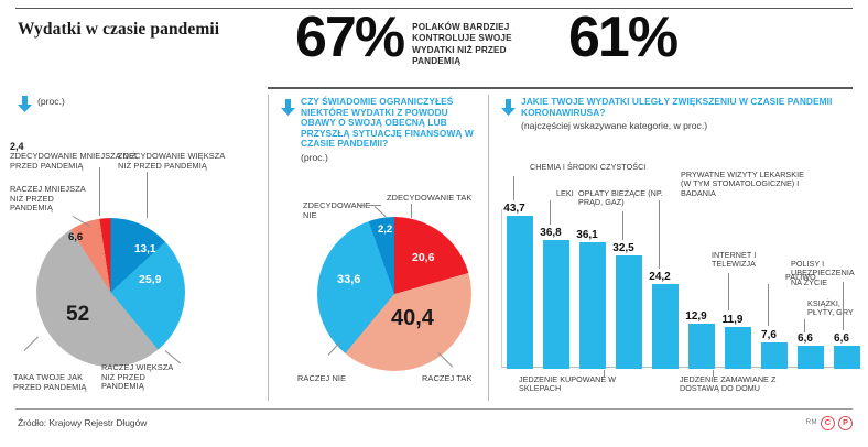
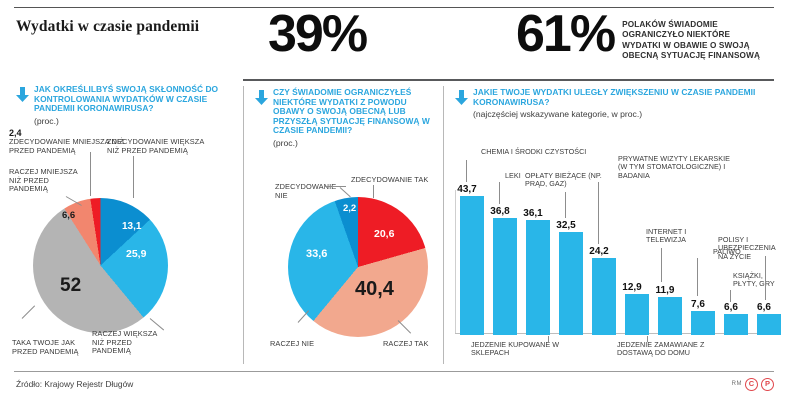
  Wydatki w czasie pandemii
- 67%
+ 39%
- POLAKÓW BARDZIEJ KONTROLUJE SWOJE WYDATKI NIŻ PRZED PANDEMIĄ
  61%
+ POLAKÓW ŚWIADOMIE OGRANICZYŁO NIEKTÓRE WYDATKI W OBAWIE O SWOJĄ OBECNĄ SYTUACJĘ FINANSOWĄ
+ JAK OKREŚLILBYŚ SWOJĄ SKŁONNOŚĆ DO KONTROLOWANIA WYDATKÓW W CZASIE PANDEMII KORONAWIRUSA?
  (proc.)
  13,1
  25,9
  52
  6,6
  2,4
  ZDECYDOWANIE MNIEJSZA NIŻ PRZED PANDEMIĄ
  RACZEJ MNIEJSZA NIŻ PRZED PANDEMIĄ
  ZDECYDOWANIE WIĘKSZA NIŻ PRZED PANDEMIĄ
  RACZEJ WIĘKSZA NIŻ PRZED PANDEMIĄ
  TAKA TWOJE JAK PRZED PANDEMIĄ
  CZY ŚWIADOMIE OGRANICZYŁEŚ NIEKTÓRE WYDATKI Z POWODU OBAWY O SWOJĄ OBECNĄ LUB PRZYSZŁĄ SYTUACJĘ FINANSOWĄ W CZASIE PANDEMII?
  (proc.)
  20,6
  40,4
  33,6
  2,2
  ZDECYDOWA NIE
  ZDECYDOWANIE TAK
  RACZEJ NIE
  RACZEJ TAK
  JAKIE TWOJE WYDATKI ULEGŁY ZWIĘKSZENIU W CZASIE PANDEMII KORONAWIRUSA?
  (najczęściej wskazywane kategorie, w proc.)
  43,7
  36,8
  36,1
  32,5
  24,2
  12,9
  11,9
  7,6
  6,6
  6,6
  CHEMIA I ŚRODKI CZYSTOŚCI
  LEKI
  OPŁATY BIEŻĄCE (NP. PRĄD, GAZ)
  JEDZENIE KUPOWANE W SKLEPACH
  PRYWATNE WIZYTY LEKARSKIE (W TYM STOMATOLOGICZNE) I BADANIA
  JEDZENIE ZAMAWIANE Z DOSTAWĄ DO DOMU
  INTERNET I TELEWIZJA
  PALIWO
  KSIĄŻKI, PŁYTY, GRY
  POLISY I UBEZPIECZENIA NA ŻYCIE
  Źródło: Krajowy Rejestr Długów
  C
  P
